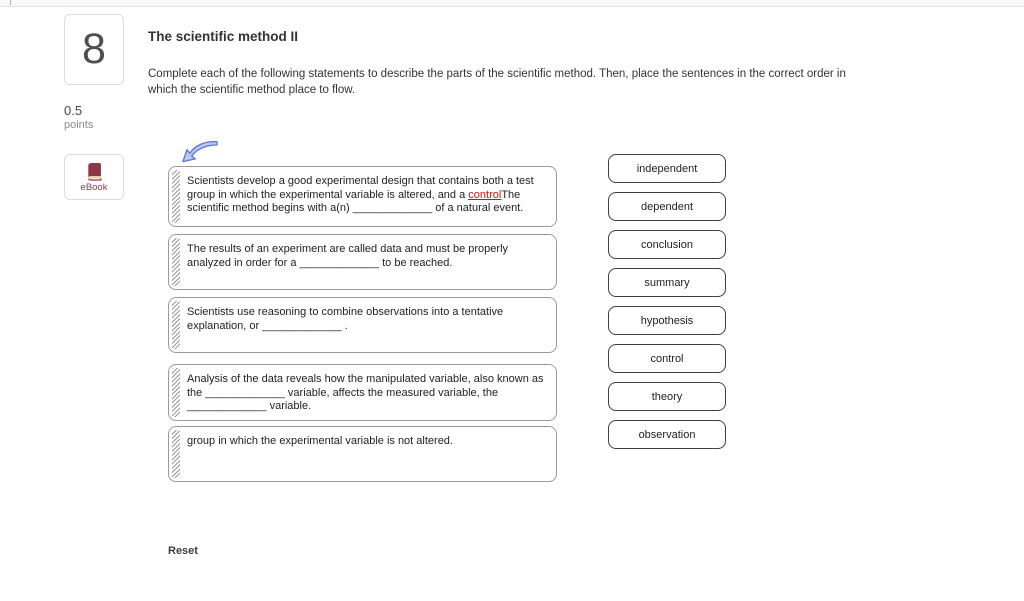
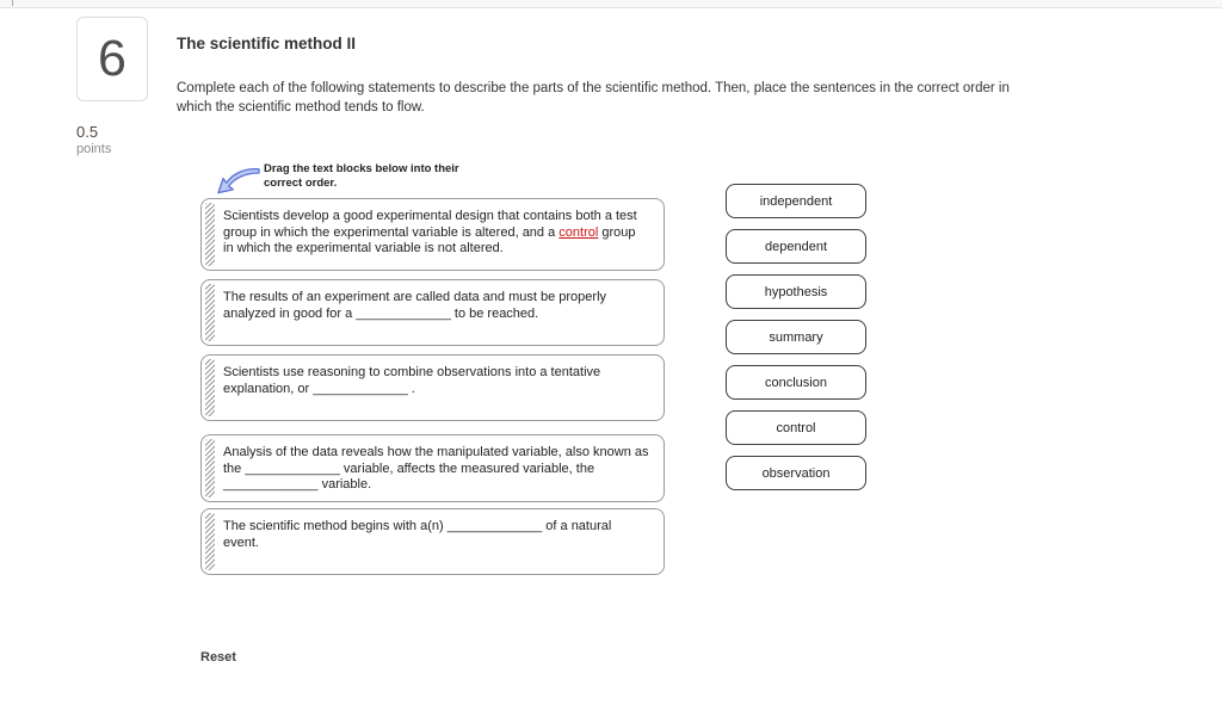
- 8
+ 6
  0.5
  points
- eBook
  The scientific method II
- Complete each of the following statements to describe the parts of the scientific method. Then, place the sentences in the correct order in which the scientific method place to flow.
+ Complete each of the following statements to describe the parts of the scientific method. Then, place the sentences in the correct order in which the scientific method tends to flow.
+ Drag the text blocks below into their correct order.
- Scientists develop a good experimental design that contains both a test group in which the experimental variable is altered, and a controlThe scientific method begins with a(n) _____________ of a natural event.
+ Scientists develop a good experimental design that contains both a test group in which the experimental variable is altered, and a control group in which the experimental variable is not altered.
- The results of an experiment are called data and must be properly analyzed in order for a _____________ to be reached.
+ The results of an experiment are called data and must be properly analyzed in good for a _____________ to be reached.
  Scientists use reasoning to combine observations into a tentative explanation, or _____________ .
  Analysis of the data reveals how the manipulated variable, also known as the _____________ variable, affects the measured variable, the _____________ variable.
- group in which the experimental variable is not altered.
+ The scientific method begins with a(n) _____________ of a natural event.
  independent
  dependent
- conclusion
+ hypothesis
  summary
- hypothesis
+ conclusion
  control
- theory
  observation
  Reset
